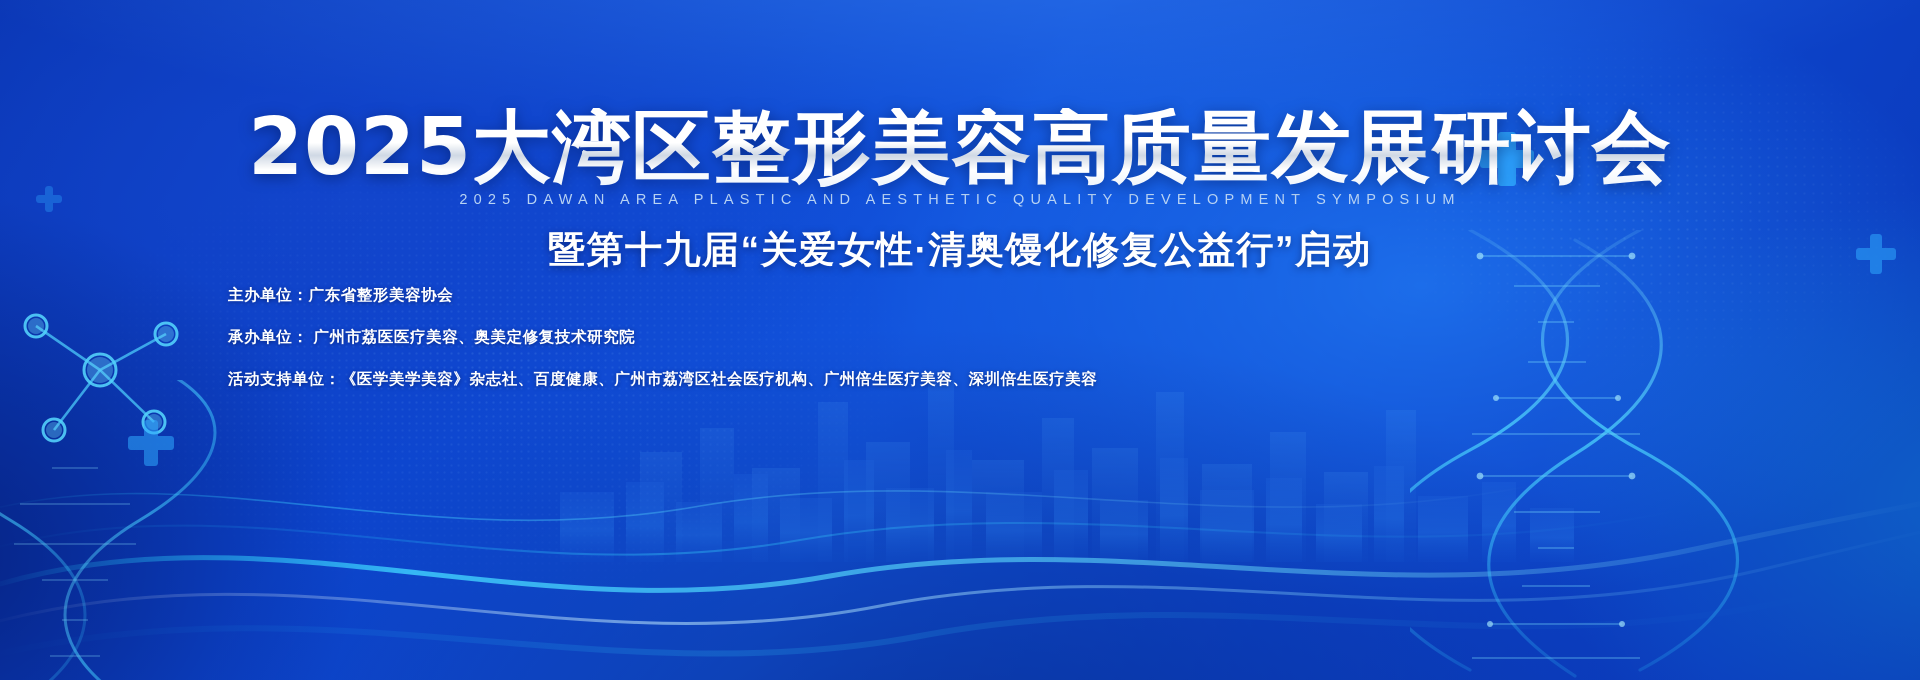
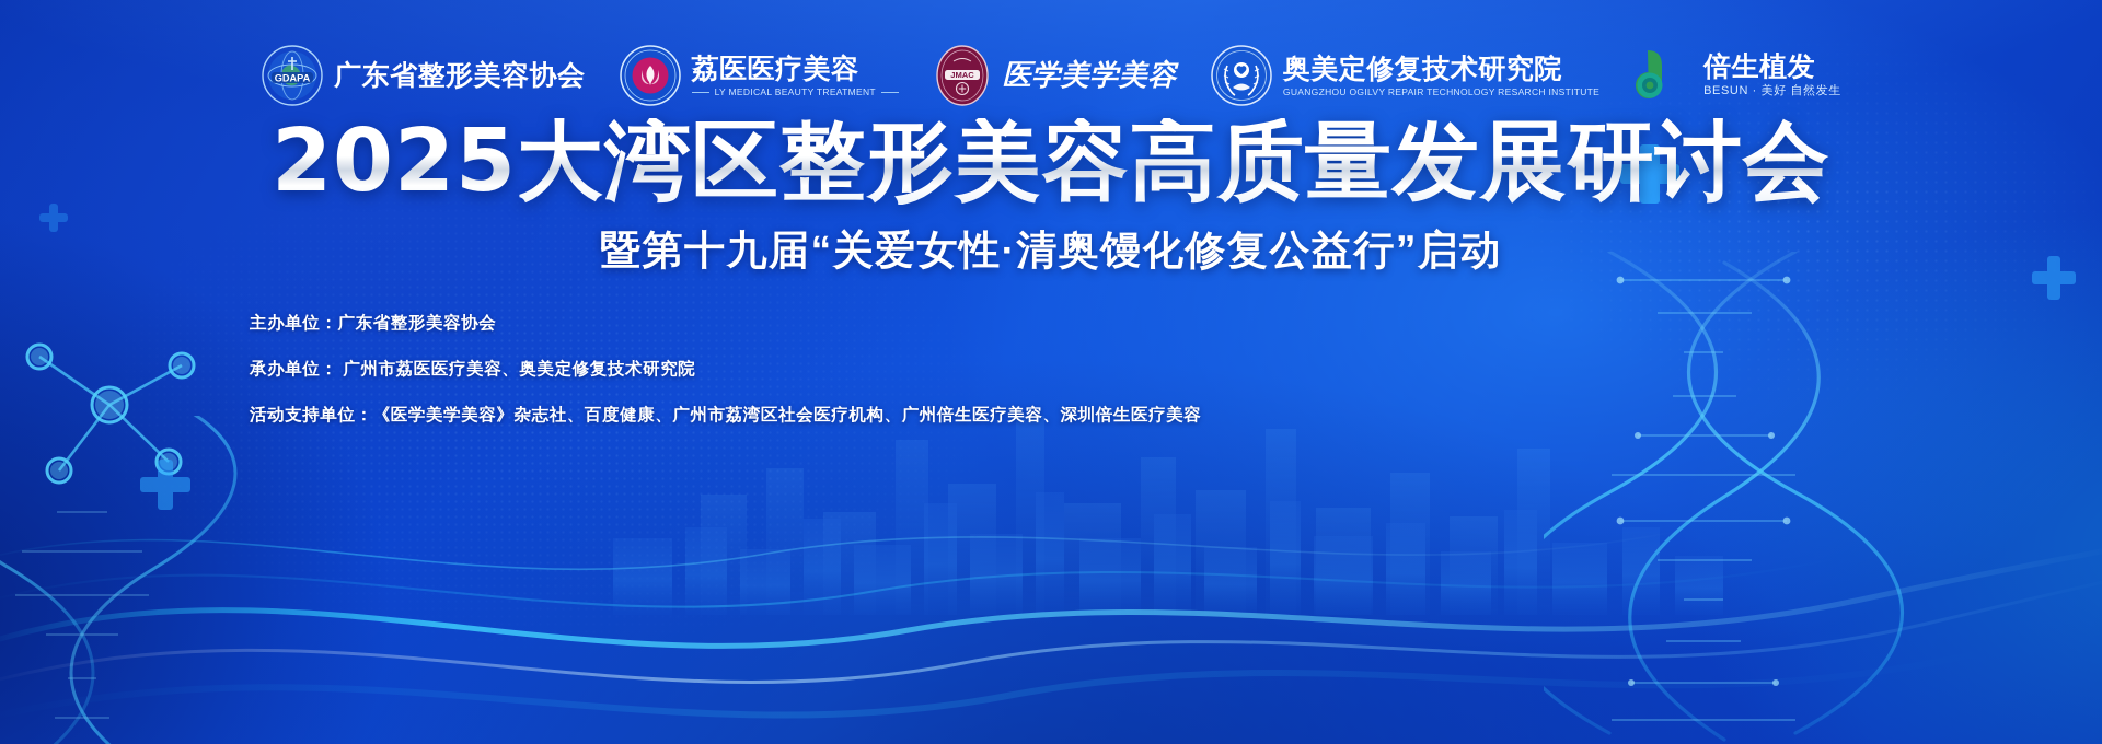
+ GDAPA
+ 广东省整形美容协会
+ 荔医医疗美容
+ LY MEDICAL BEAUTY TREATMENT
+ JMAC
+ 医学美学美容
+ 奥美定修复技术研究院
+ GUANGZHOU OGILVY REPAIR TECHNOLOGY RESARCH INSTITUTE
+ 倍生植发
+ BESUN · 美好 自然发生
  2025大湾区整形美容高质量发展研讨会
- 2025 DAWAN AREA PLASTIC AND AESTHETIC QUALITY DEVELOPMENT SYMPOSIUM
  暨第十九届“关爱女性·清奥馒化修复公益行”启动
  主办单位：广东省整形美容协会
  承办单位： 广州市荔医医疗美容、奥美定修复技术研究院
  活动支持单位：《医学美学美容》杂志社、百度健康、广州市荔湾区社会医疗机构、广州倍生医疗美容、深圳倍生医疗美容
